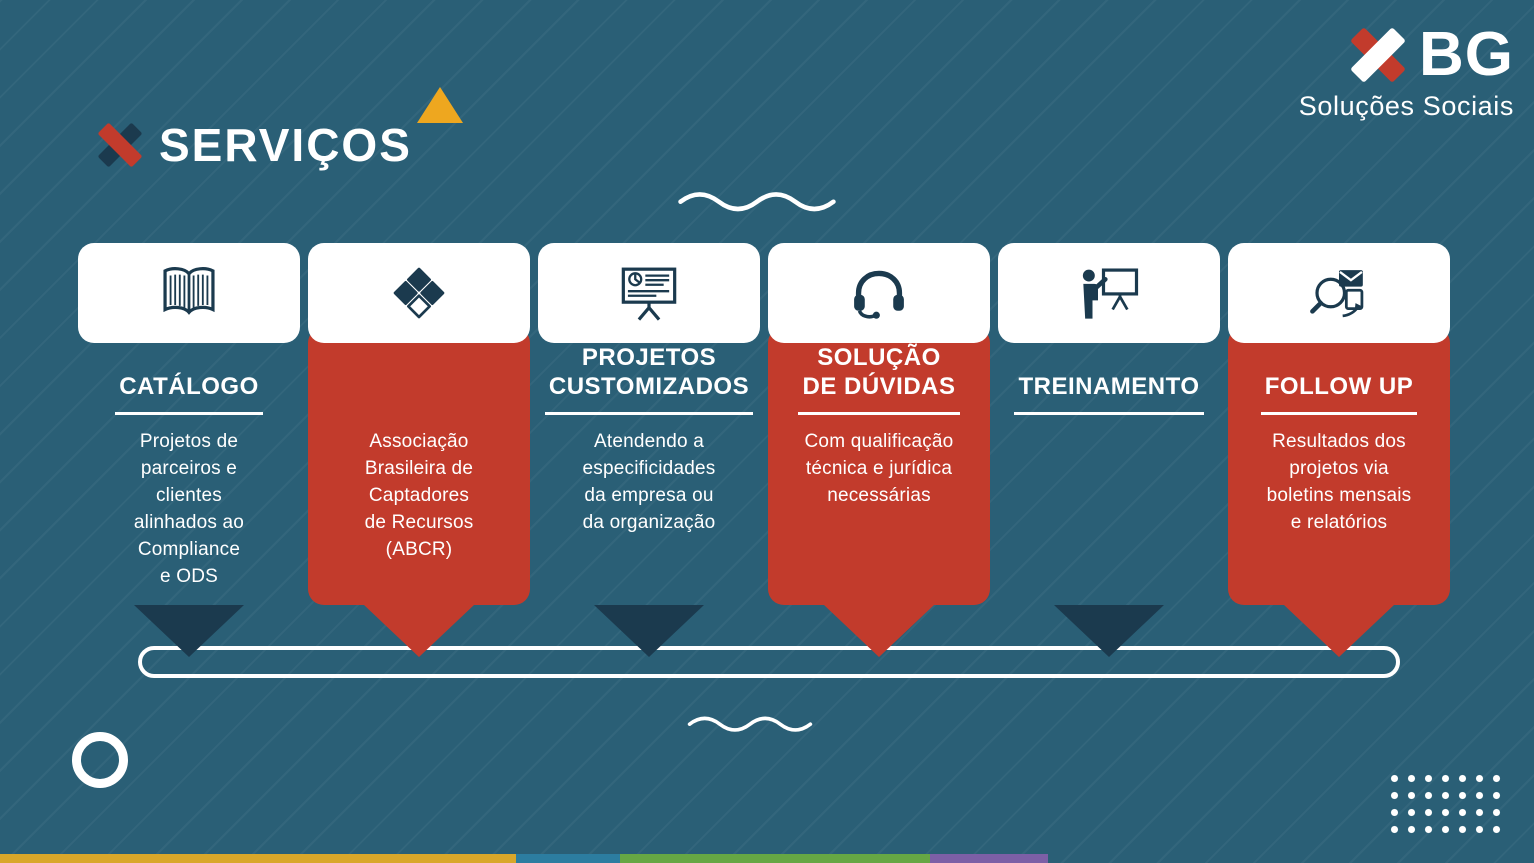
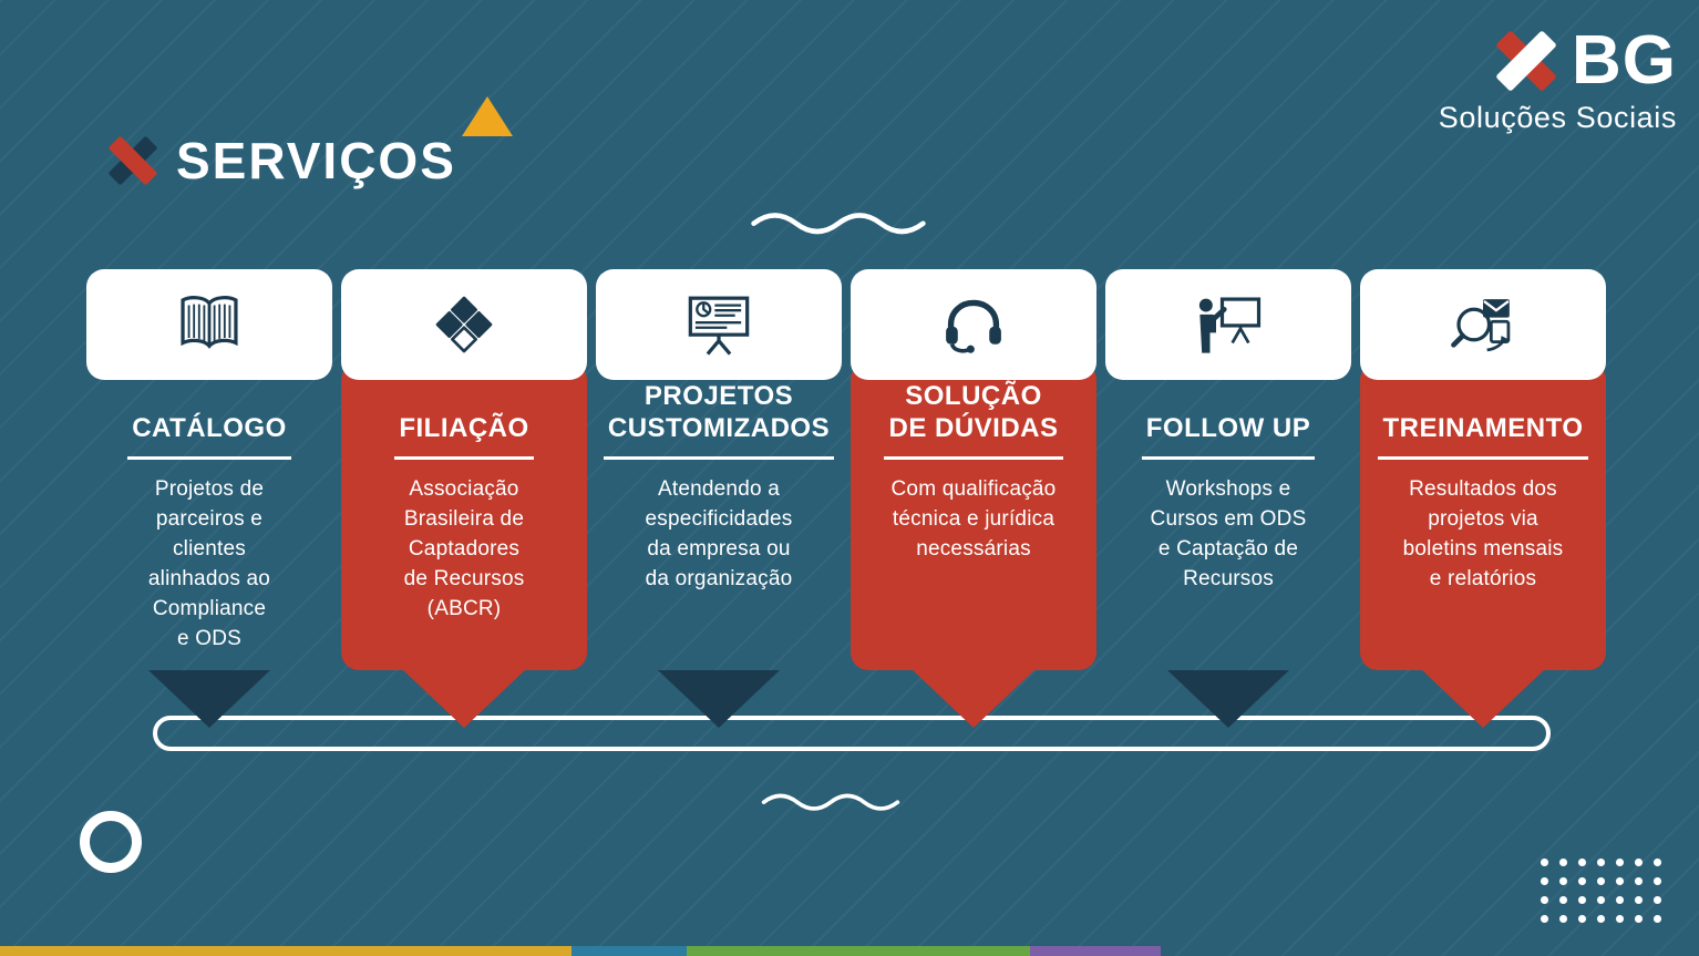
  SERVIÇOS
  BG
  Soluções Sociais
  CATÁLOGO
  Projetos de
  parceiros e
  clientes
  alinhados ao
  Compliance
  e ODS
+ FILIAÇÃO
  Associação
  Brasileira de
  Captadores
  de Recursos
  (ABCR)
  PROJETOS
  CUSTOMIZADOS
  Atendendo a
  especificidades
  da empresa ou
  da organização
  SOLUÇÃO
  DE DÚVIDAS
  Com qualificação
  técnica e jurídica
  necessárias
- TREINAMENTO
+ FOLLOW UP
+ Workshops e
+ Cursos em ODS
+ e Captação de
+ Recursos
- FOLLOW UP
+ TREINAMENTO
  Resultados dos
  projetos via
  boletins mensais
  e relatórios
